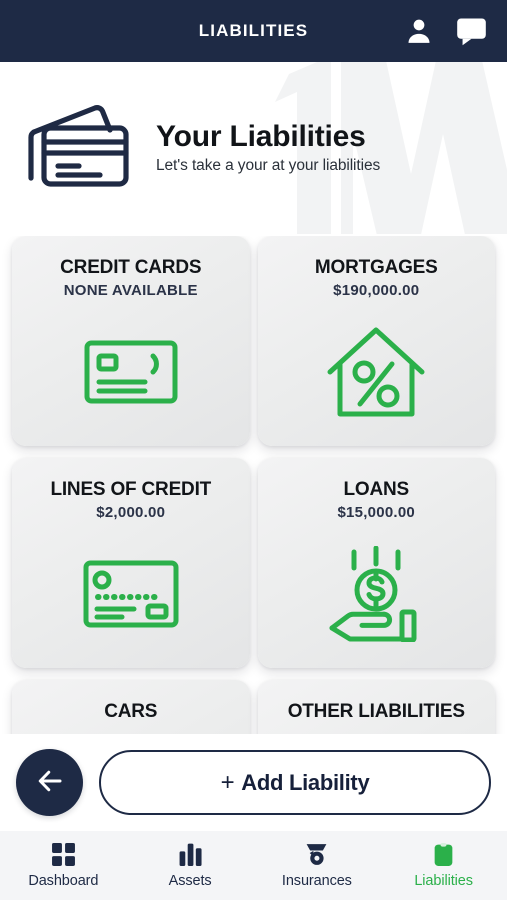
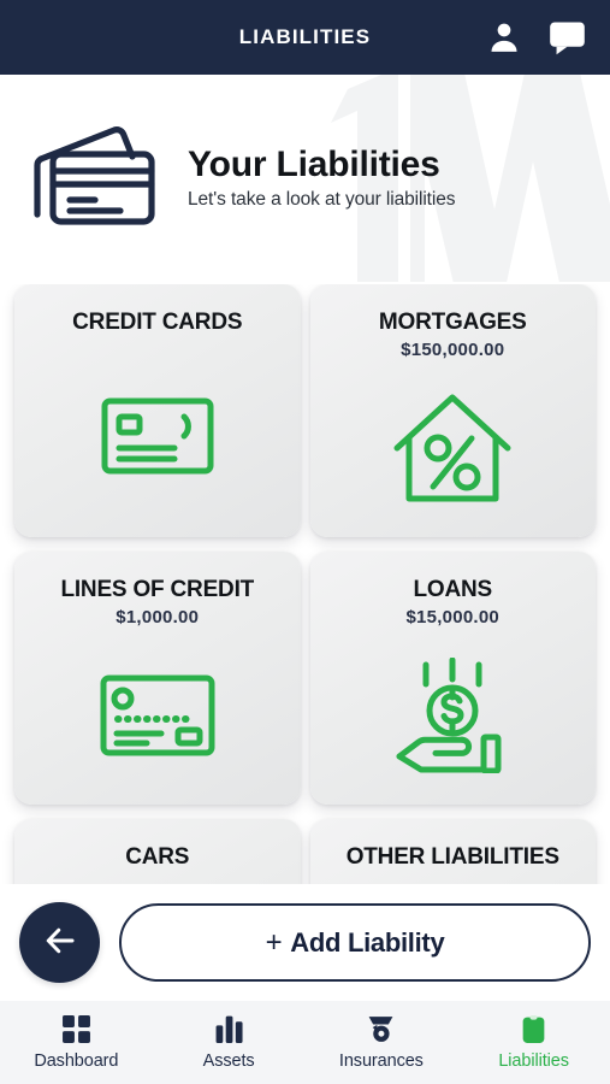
  LIABILITIES
  Your Liabilities
- Let's take a your at your liabilities
+ Let's take a look at your liabilities
  CREDIT CARDS
- NONE AVAILABLE
  MORTGAGES
- $190,000.00
+ $150,000.00
  LINES OF CREDIT
- $2,000.00
+ $1,000.00
  LOANS
  $15,000.00
  CARS
  OTHER LIABILITIES
  +
  Add Liability
  Dashboard
  Assets
  Insurances
  Liabilities
